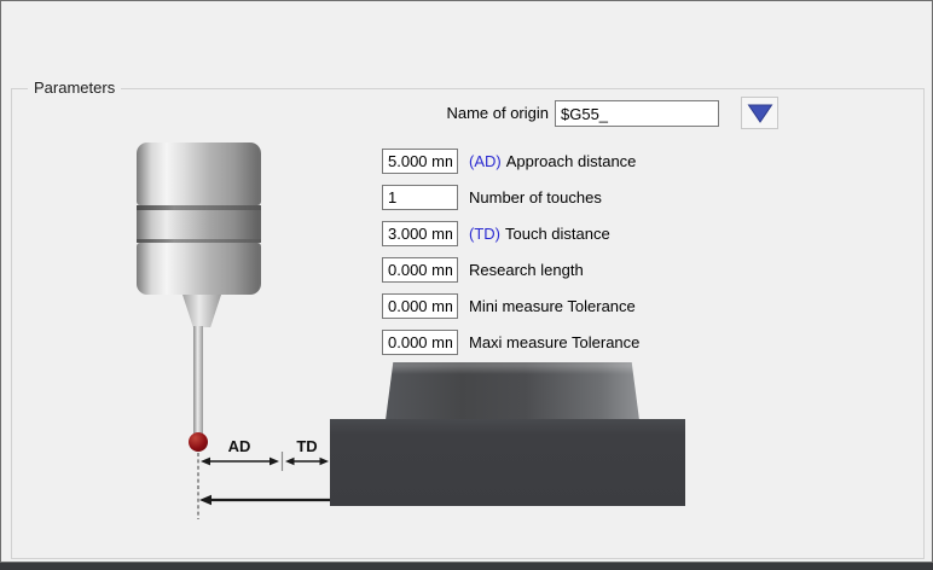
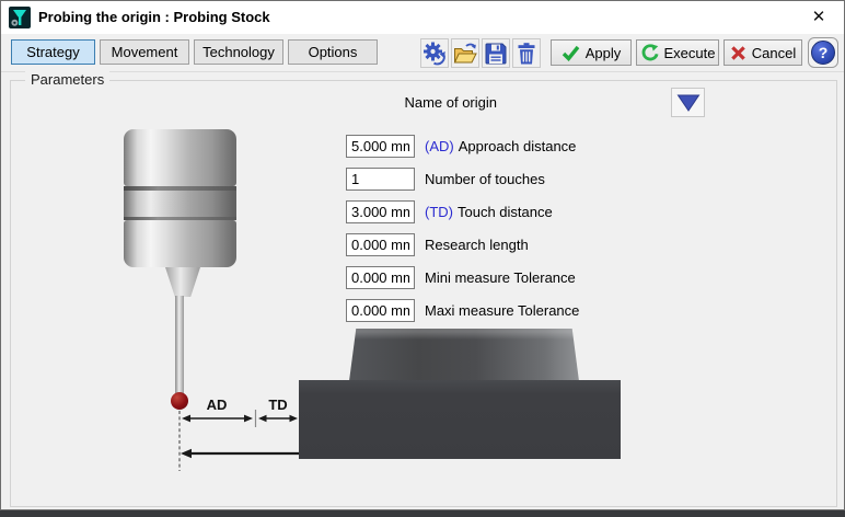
+ Probing the origin : Probing Stock
+ ✕
+ Strategy
+ Movement
+ Technology
+ Options
+ Apply
+ Execute
+ Cancel
+ ?
  Parameters
  Name of origin
- $G55_
  5.000 mm
  (AD)
  Approach distance
  1
  Number of touches
  3.000 mm
  (TD)
  Touch distance
  0.000 mm
  Research length
  0.000 mm
  Mini measure Tolerance
  0.000 mm
  Maxi measure Tolerance
  AD
  TD
